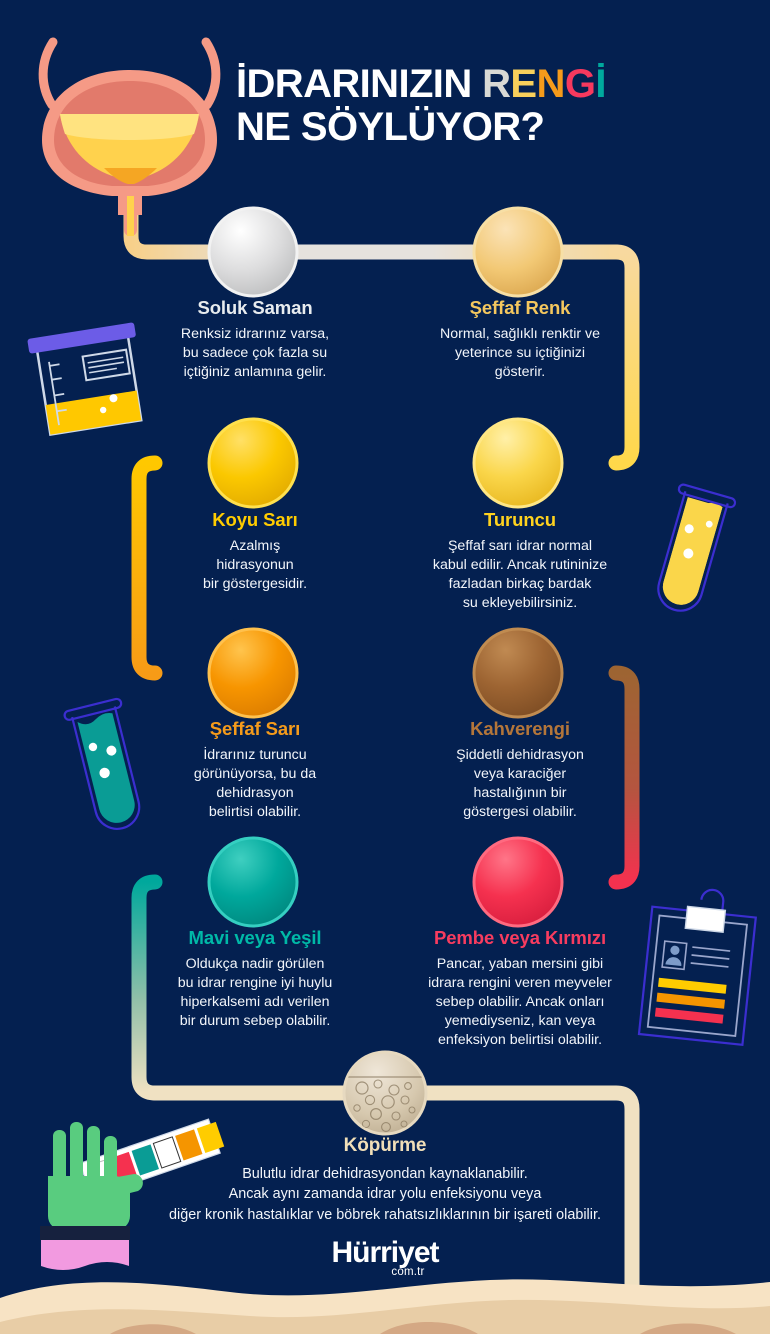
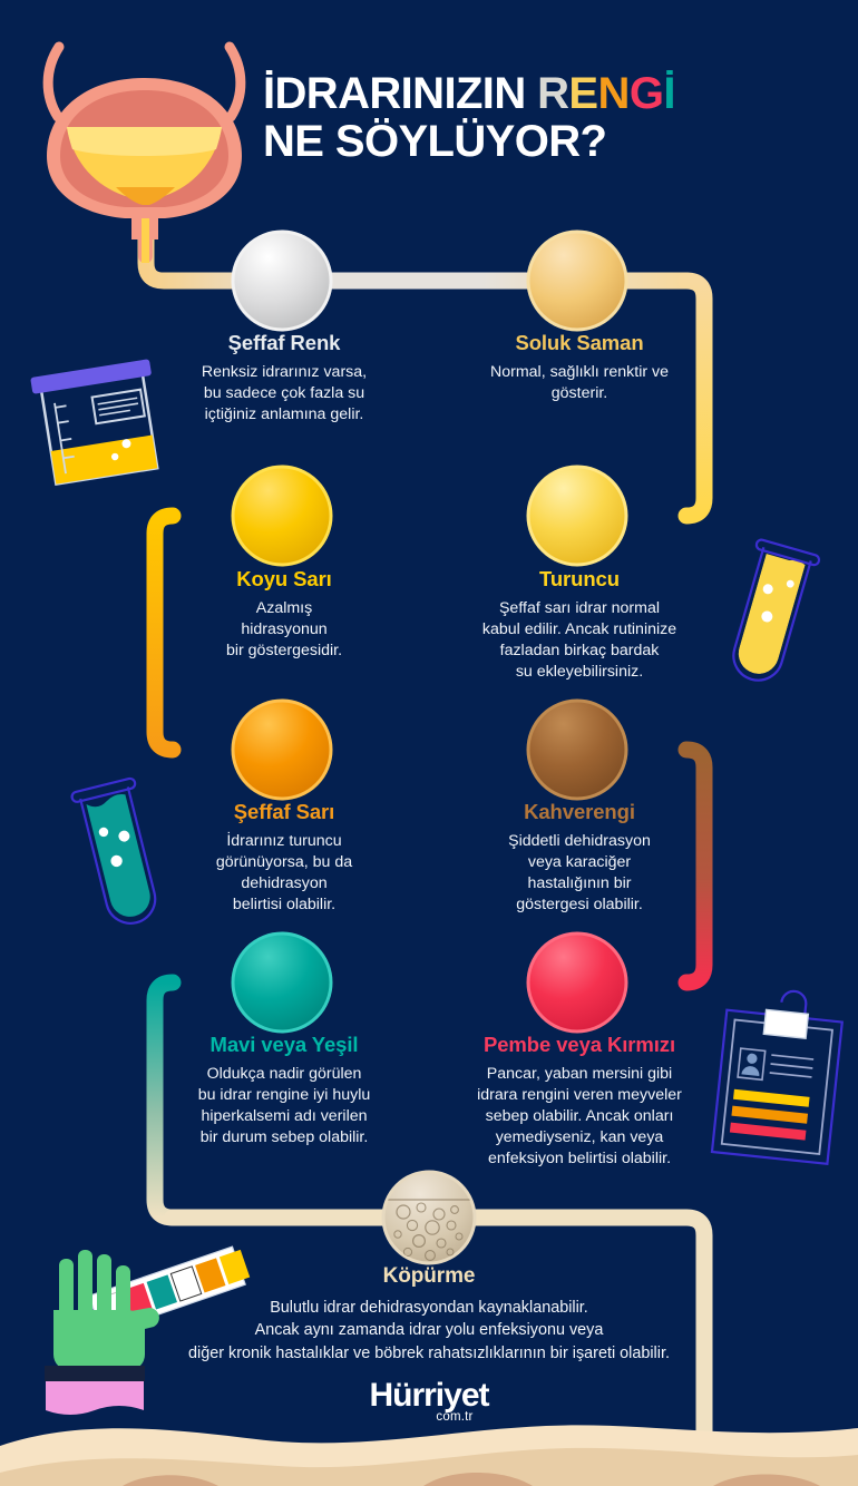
  İDRARINIZIN RENGİ
  NE SÖYLÜYOR?
- Soluk Saman
+ Şeffaf Renk
  Renksiz idrarınız varsa,
  bu sadece çok fazla su
  içtiğiniz anlamına gelir.
- Şeffaf Renk
+ Soluk Saman
  Normal, sağlıklı renktir ve
- yeterince su içtiğinizi
  gösterir.
  Koyu Sarı
  Azalmış
  hidrasyonun
  bir göstergesidir.
  Turuncu
  Şeffaf sarı idrar normal
  kabul edilir. Ancak rutininize
  fazladan birkaç bardak
  su ekleyebilirsiniz.
  Şeffaf Sarı
  İdrarınız turuncu
  görünüyorsa, bu da
  dehidrasyon
  belirtisi olabilir.
  Kahverengi
  Şiddetli dehidrasyon
  veya karaciğer
  hastalığının bir
  göstergesi olabilir.
  Mavi veya Yeşil
  Oldukça nadir görülen
  bu idrar rengine iyi huylu
  hiperkalsemi adı verilen
  bir durum sebep olabilir.
  Pembe veya Kırmızı
  Pancar, yaban mersini gibi
  idrara rengini veren meyveler
  sebep olabilir. Ancak onları
  yemediyseniz, kan veya
  enfeksiyon belirtisi olabilir.
  Köpürme
  Bulutlu idrar dehidrasyondan kaynaklanabilir.
  Ancak aynı zamanda idrar yolu enfeksiyonu veya
  diğer kronik hastalıklar ve böbrek rahatsızlıklarının bir işareti olabilir.
  Hürriyet
  com.tr
